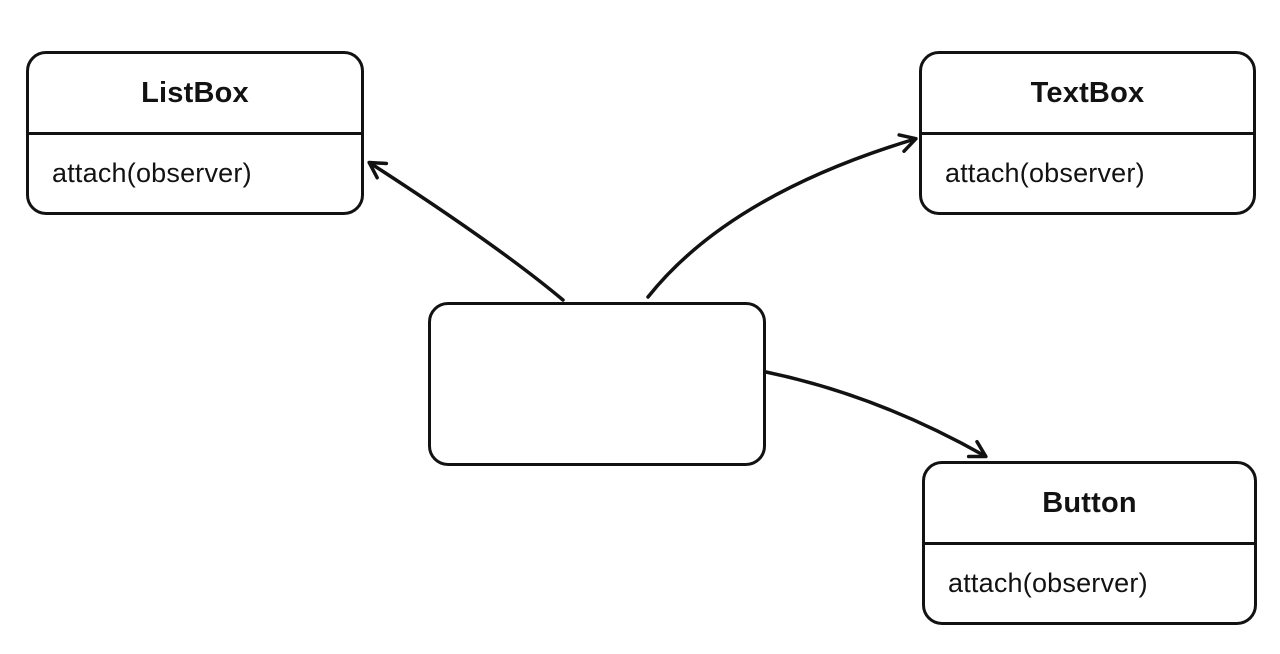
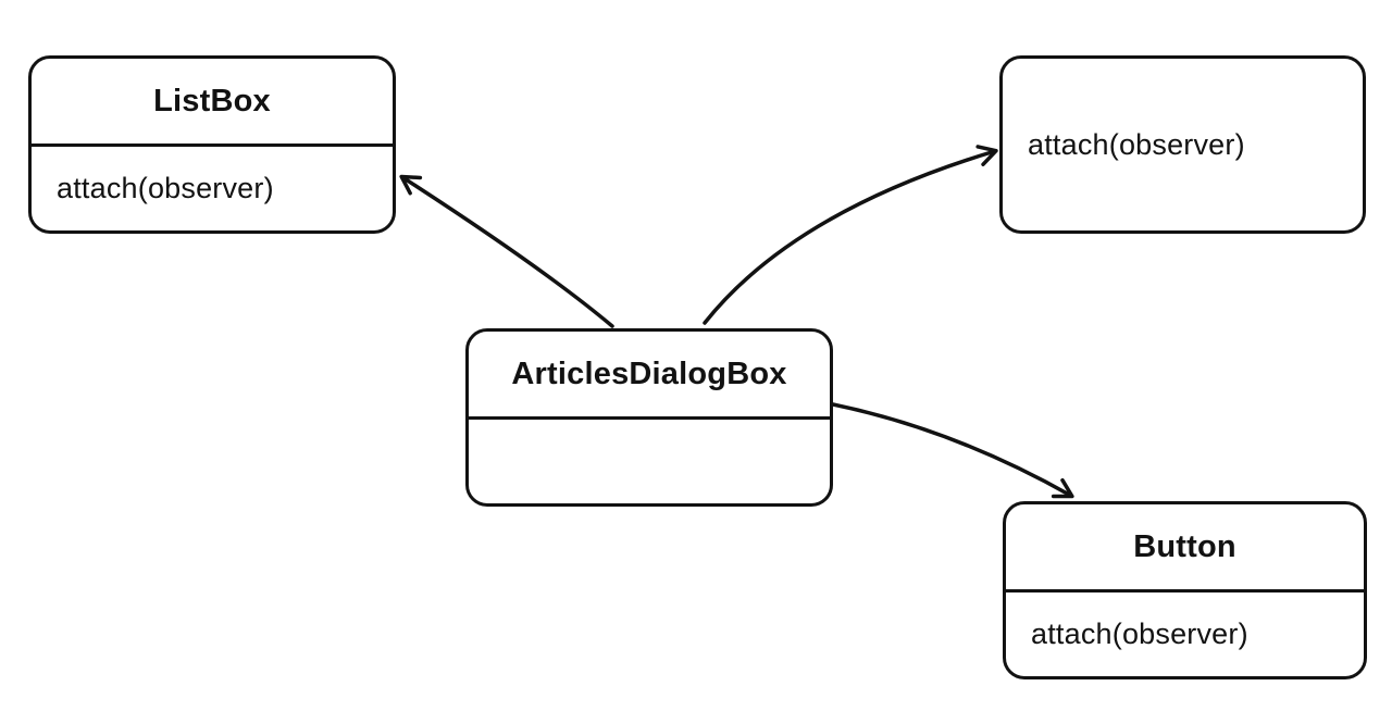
  ListBox
  attach(observer)
- TextBox
  attach(observer)
+ ArticlesDialogBox
  Button
  attach(observer)
